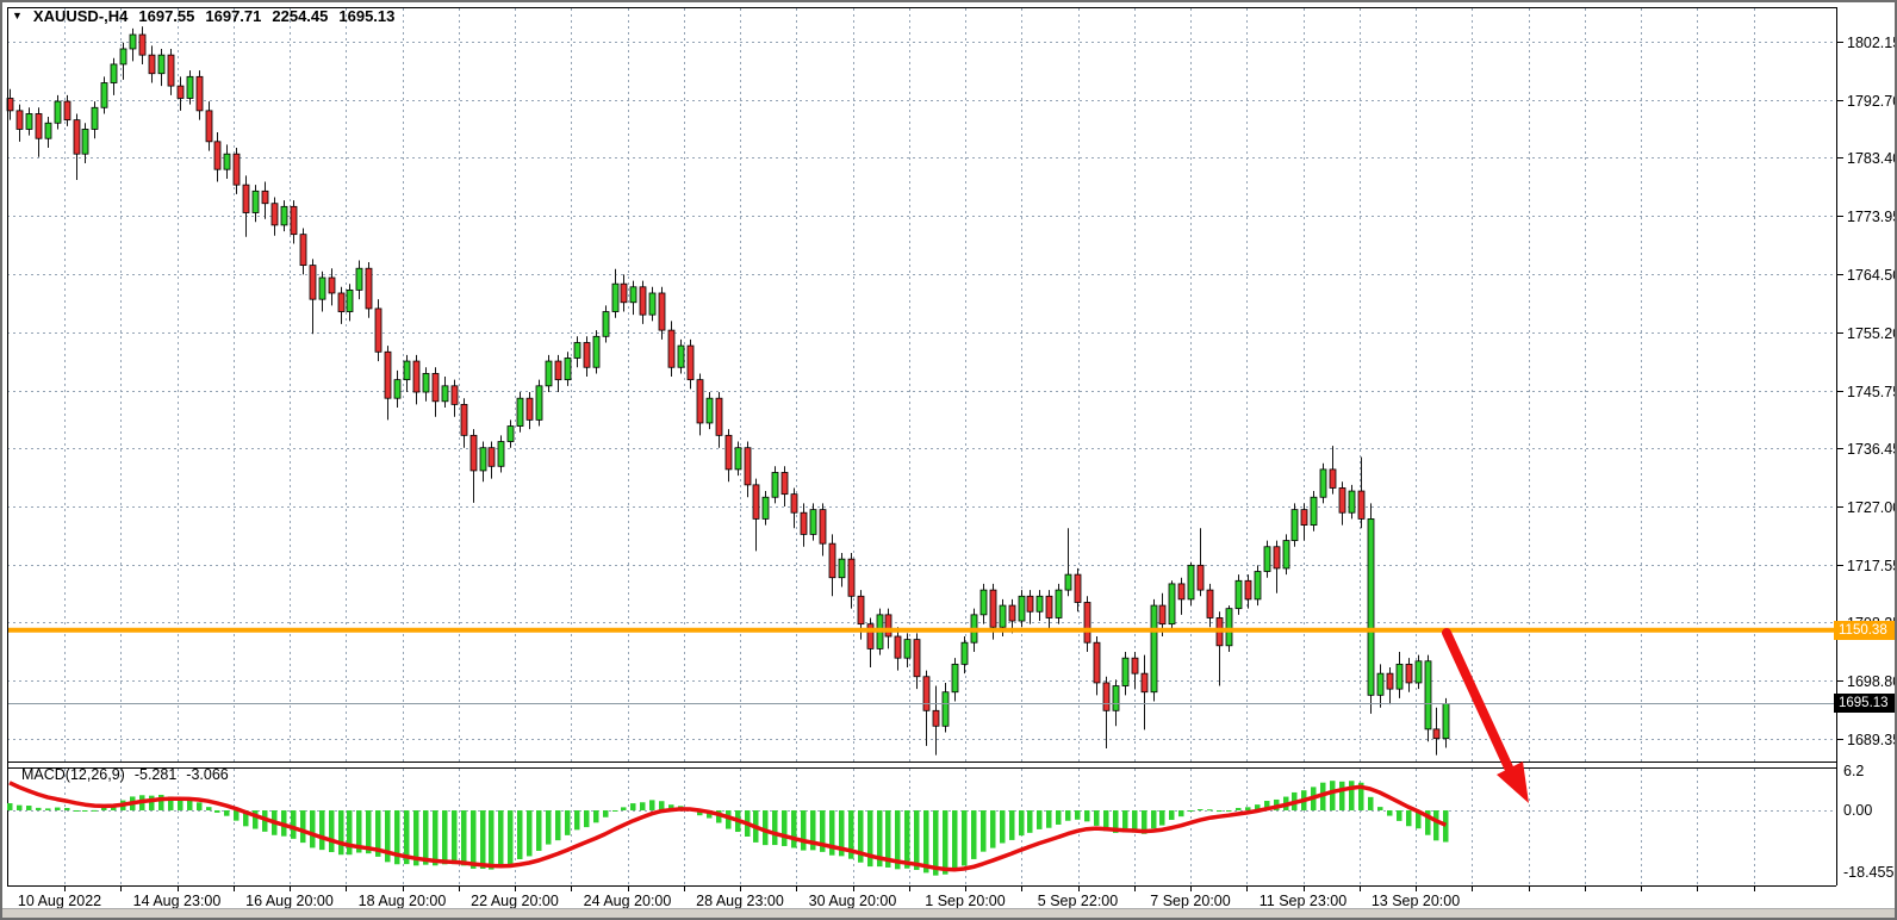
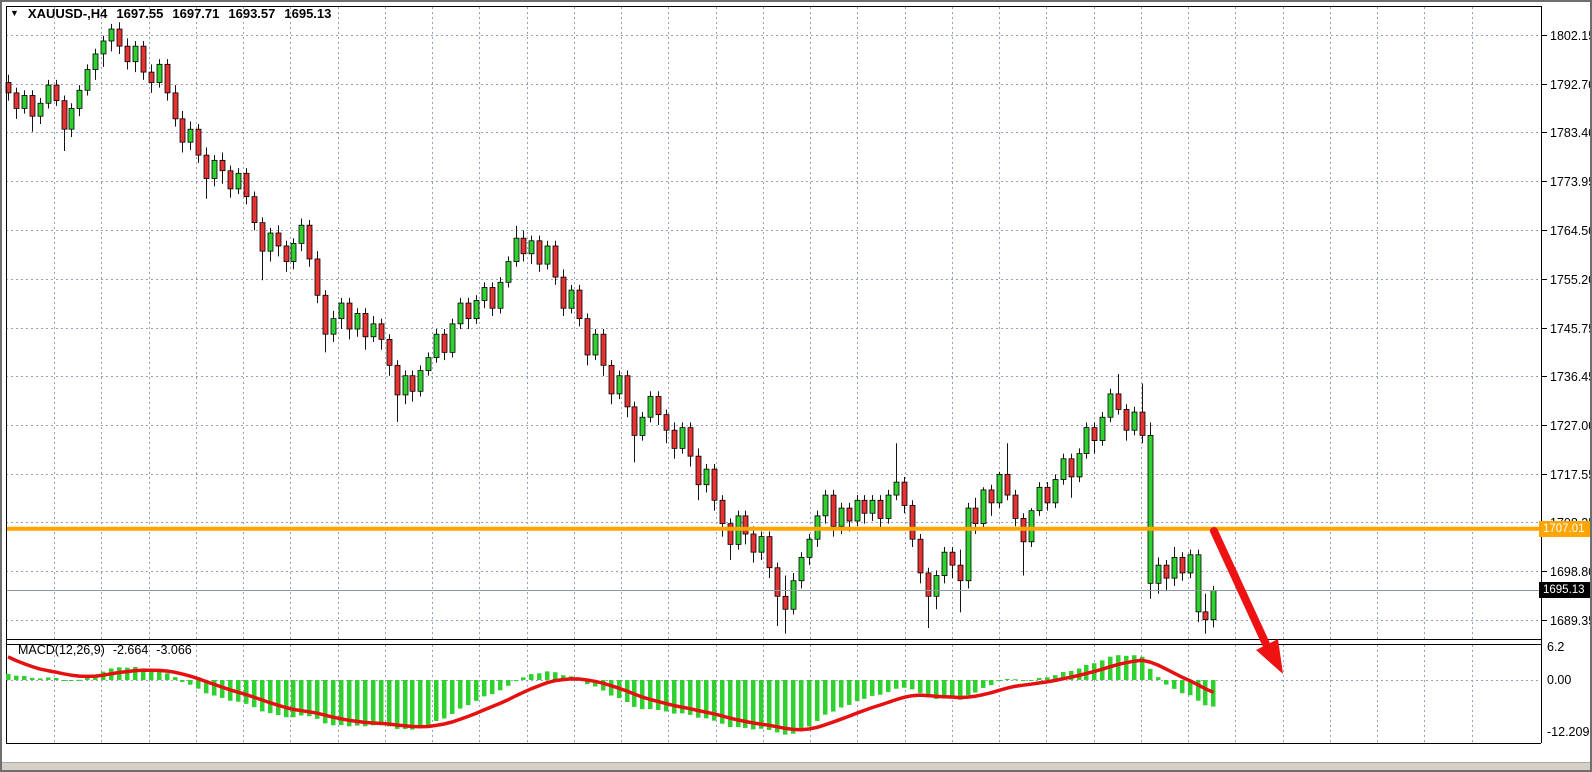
  1802.1
  1792.7
  1783.4
  1773.9
  1764.5
  1755.2
  1745.7
  1736.4
  1727.0
  1717.5
  1698.8
  1689.3
  6.2
  0.00
- -18.455
+ -12.209
- 10 Aug 2022
- 14 Aug 23:00
- 16 Aug 20:00
- 18 Aug 20:00
- 22 Aug 20:00
- 24 Aug 20:00
- 28 Aug 23:00
- 30 Aug 20:00
- 1 Sep 20:00
- 5 Sep 22:00
- 7 Sep 20:00
- 11 Sep 23:00
- 13 Sep 20:00
  ▼
  XAUUSD-,H4
  1697.55
  1697.71
- 2254.45
+ 1693.57
  1695.13
  MACD(12,26,9)
- -5.281
+ -2.664
  -3.066
- 1150.38
+ 1707.01
  1695.13
